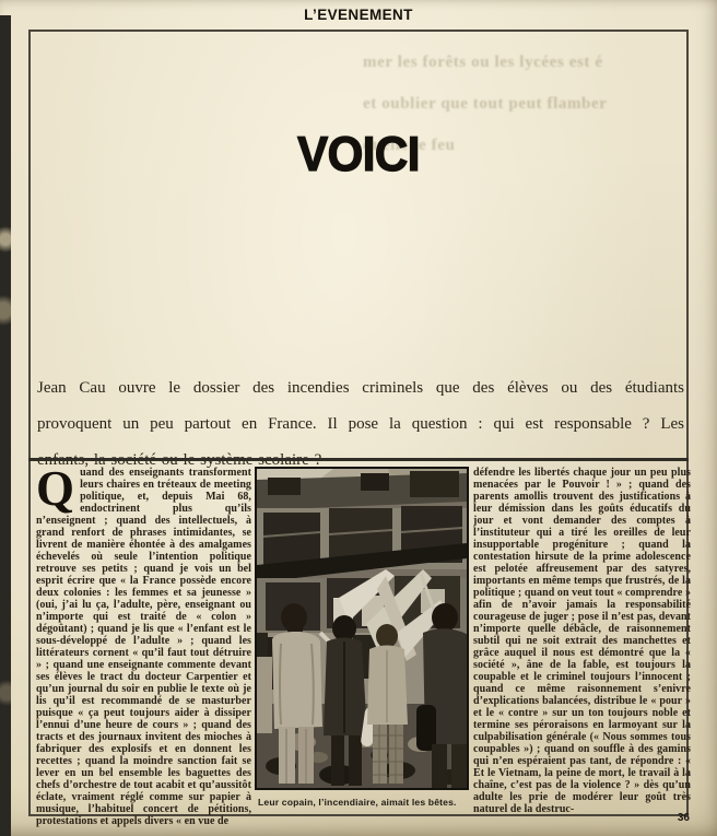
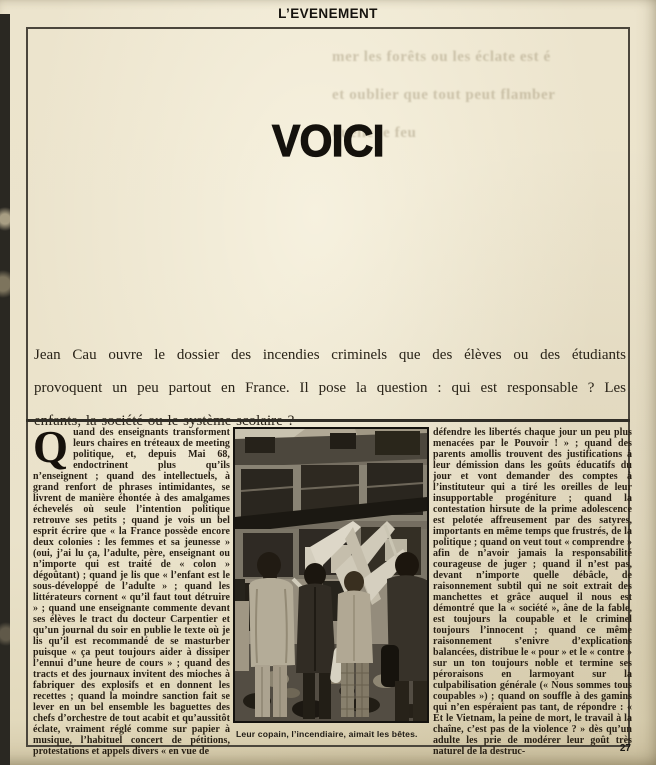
  L’EVENEMENT
- mer les forêts ou les lycées est é
+ mer les forêts ou les éclate est é
  et oublier que tout peut flamber
  quelle le feu
  VOICI
  Jean Cau ouvre le dossier des incendies criminels que des élèves ou des étudiants
  provoquent un peu partout en France. Il pose la question : qui est responsable ? Les
  Q
  uand des enseignants transforment leurs chaires en tréteaux de meeting politique, et, depuis Mai 68, endoctrinent plus qu’ils n’enseignent ; quand des intellectuels, à grand renfort de phrases intimidantes, se livrent de manière éhontée à des amalgames échevelés où seule l’intention politique retrouve ses petits ; quand je vois un bel esprit écrire que « la France possède encore deux colonies : les femmes et sa jeunesse » (oui, j’ai lu ça, l’adulte, père, enseignant ou n’importe qui est traité de « colon » dégoûtant) ; quand je lis que « l’enfant est le sous-développé de l’adulte » ; quand les littérateurs cornent « qu’il faut tout détruire » ; quand une enseignante commente devant ses élèves le tract du docteur Carpentier et qu’un journal du soir en publie le texte où je lis qu’il est recommandé de se masturber puisque « ça peut toujours aider à dissiper l’ennui d’une heure de cours » ; quand des tracts et des journaux invitent des mioches à fabriquer des explosifs et en donnent les recettes ; quand la moindre sanction fait se lever en un bel ensemble les baguettes des chefs d’orchestre de tout acabit et qu’aussitôt éclate, vraiment réglé comme sur papier à musique, l’habituel concert de pétitions, protestations et appels divers « en vue de
  Leur copain, l’incendiaire, aimait les bêtes.
- défendre les libertés chaque jour un peu plus menacées par le Pouvoir ! » ; quand des parents amollis trouvent des justifications à leur démission dans les goûts éducatifs du jour et vont demander des comptes à l’instituteur qui a tiré les oreilles de leur insupportable progéniture ; quand la contestation hirsute de la prime adolescence est pelotée affreusement par des satyres, importants en même temps que frustrés, de la politique ; quand on veut tout « comprendre » afin de n’avoir jamais la responsabilité courageuse de juger ; pose il n’est pas, devant n’importe quelle débâcle, de raisonnement subtil qui ne soit extrait des manchettes et grâce auquel il nous est démontré que la « société », âne de la fable, est toujours la coupable et le criminel toujours l’innocent ; quand ce même raisonnement s’enivre d’explications balancées, distribue le « pour » et le « contre » sur un ton toujours noble et termine ses péroraisons en larmoyant sur la culpabilisation générale (« Nous sommes tous coupables ») ; quand on souffle à des gamins qui n’en espéraient pas tant, de répondre : « Et le Vietnam, la peine de mort, le travail à la chaîne, c’est pas de la violence ? » dès qu’un adulte les prie de modérer leur goût très naturel de la destruc-
+ défendre les libertés chaque jour un peu plus menacées par le Pouvoir ! » ; quand des parents amollis trouvent des justifications à leur démission dans les goûts éducatifs du jour et vont demander des comptes à l’instituteur qui a tiré les oreilles de leur insupportable progéniture ; quand la contestation hirsute de la prime adolescence est pelotée affreusement par des satyres, importants en même temps que frustrés, de la politique ; quand on veut tout « comprendre » afin de n’avoir jamais la responsabilité courageuse de juger ; quand il n’est pas, devant n’importe quelle débâcle, de raisonnement subtil qui ne soit extrait des manchettes et grâce auquel il nous est démontré que la « société », âne de la fable, est toujours la coupable et le criminel toujours l’innocent ; quand ce même raisonnement s’enivre d’explications balancées, distribue le « pour » et le « contre » sur un ton toujours noble et termine ses péroraisons en larmoyant sur la culpabilisation générale (« Nous sommes tous coupables ») ; quand on souffle à des gamins qui n’en espéraient pas tant, de répondre : « Et le Vietnam, la peine de mort, le travail à la chaîne, c’est pas de la violence ? » dès qu’un adulte les prie de modérer leur goût très naturel de la destruc-
- 36
+ 27
